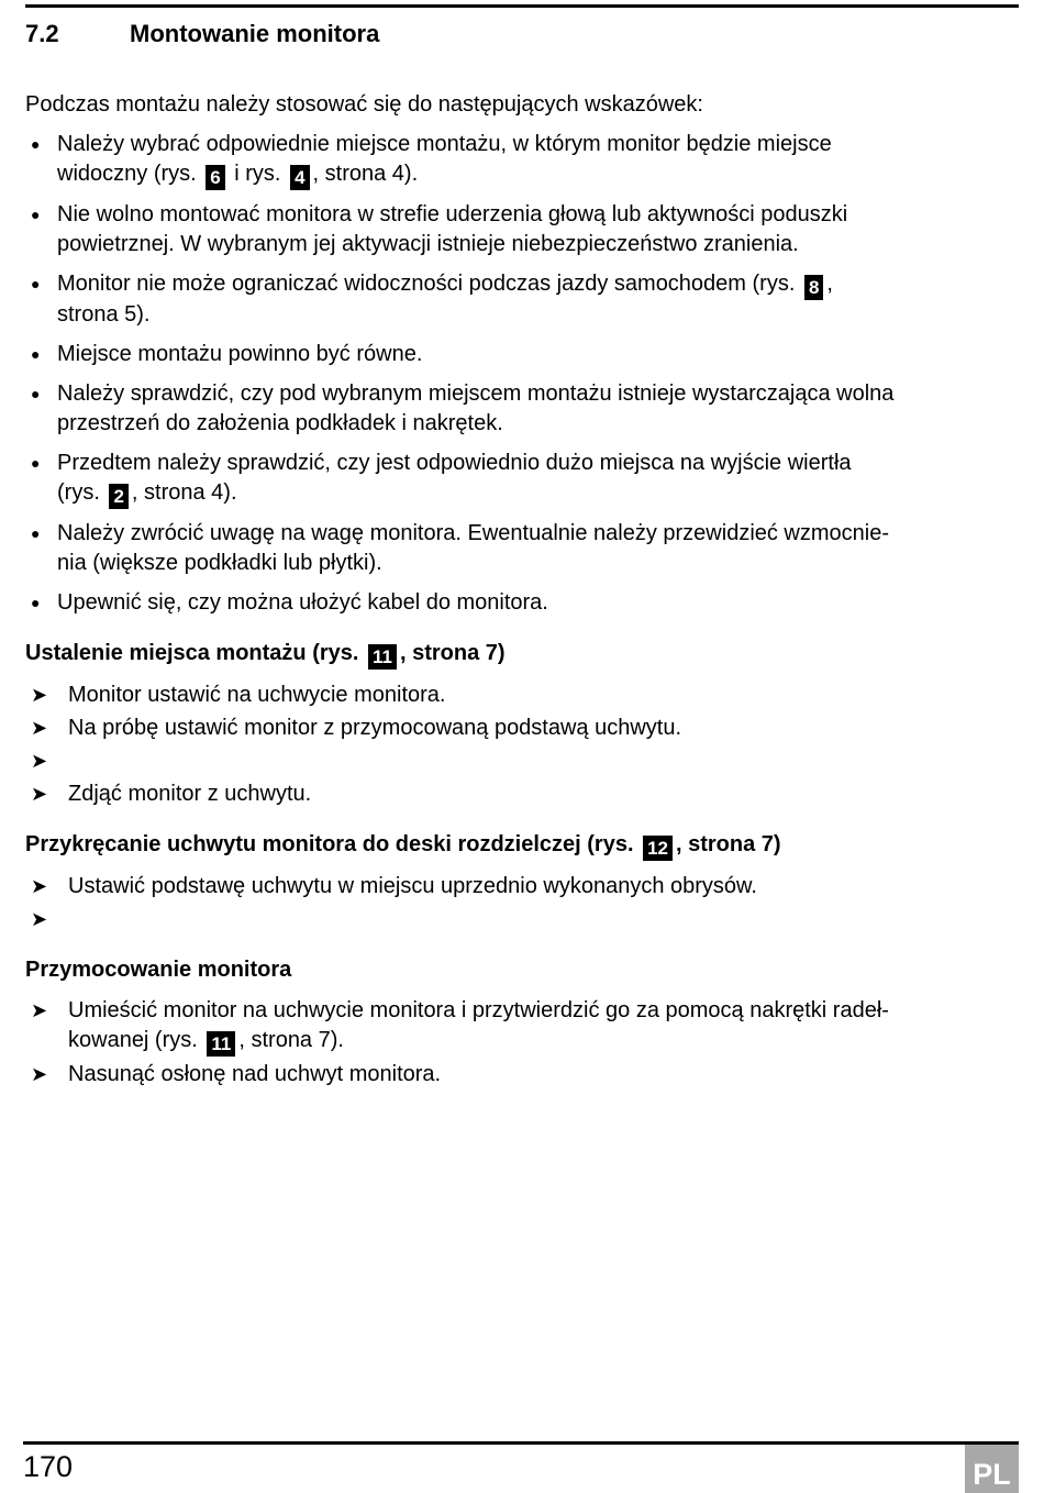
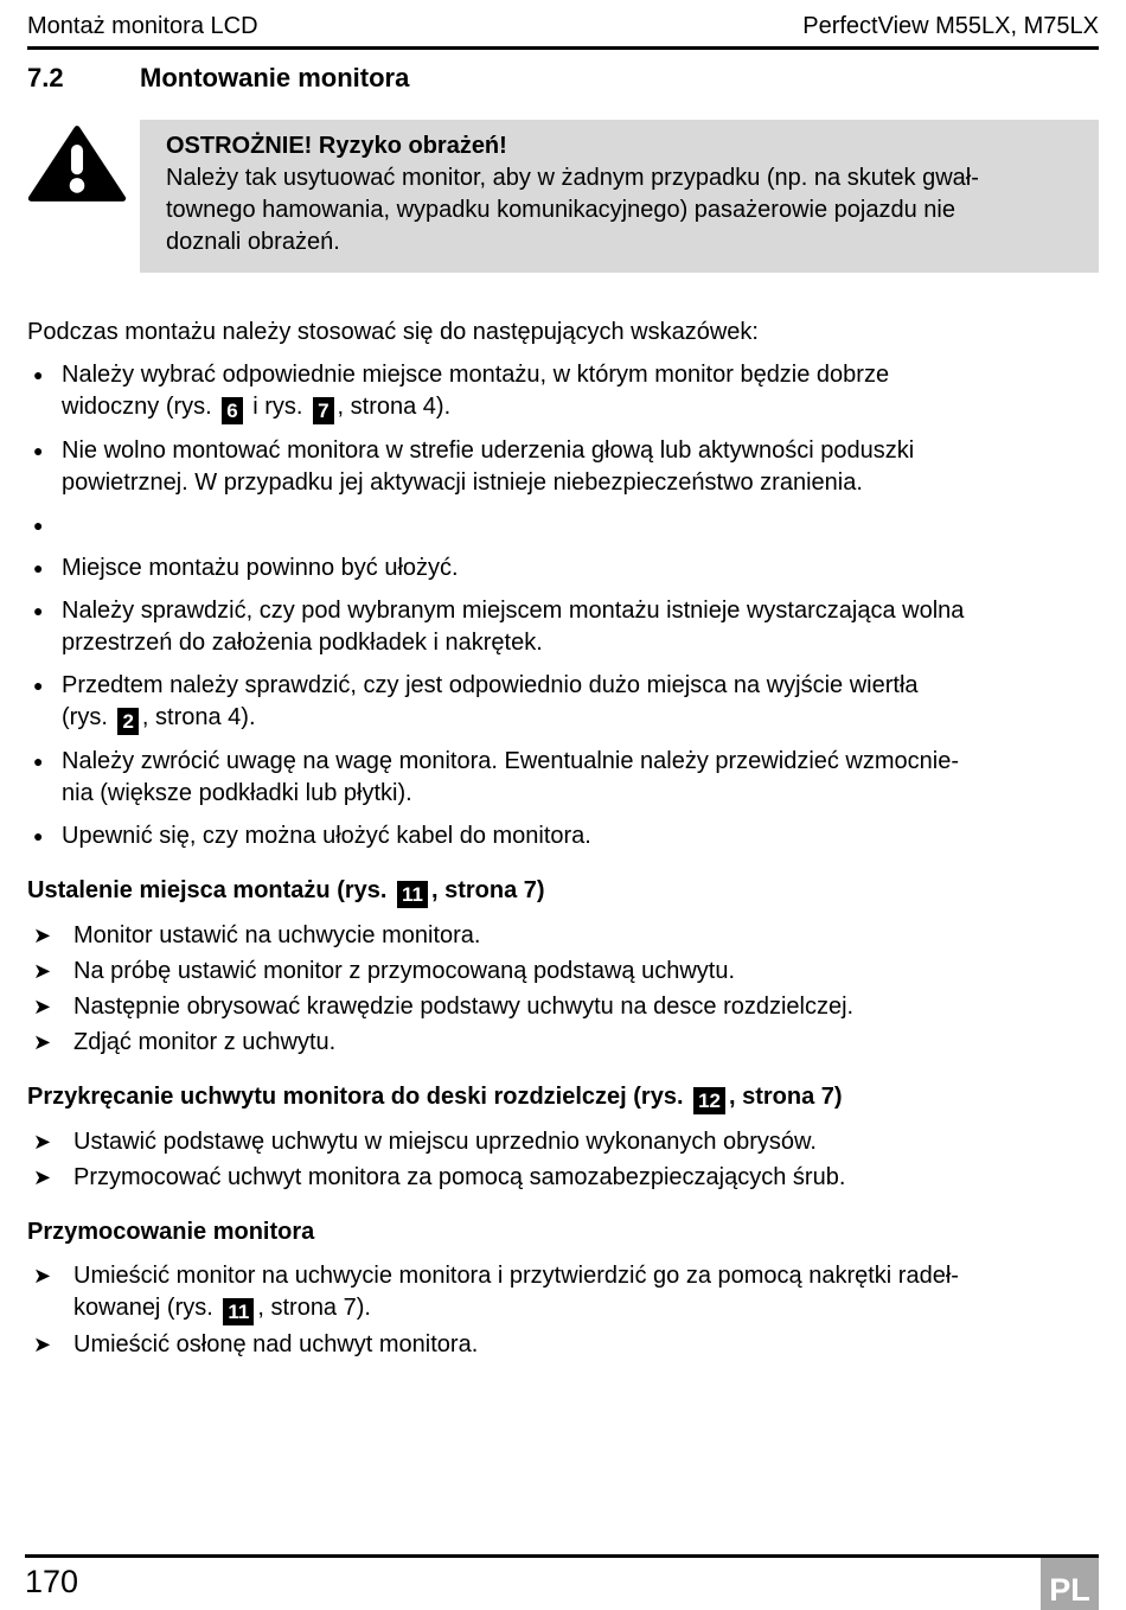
+ Montaż monitora LCD
+ PerfectView M55LX, M75LX
  7.2
  Montowanie monitora
+ OSTROŻNIE! Ryzyko obrażeń!
+ Należy tak usytuować monitor, aby w żadnym przypadku (np. na skutek gwał-
+ townego hamowania, wypadku komunikacyjnego) pasażerowie pojazdu nie
+ doznali obrażeń.
  Podczas montażu należy stosować się do następujących wskazówek:
  ●
- Należy wybrać odpowiednie miejsce montażu, w którym monitor będzie miejsce
+ Należy wybrać odpowiednie miejsce montażu, w którym monitor będzie dobrze
- widoczny (rys. 6 i rys. 4 , strona 4).
+ widoczny (rys. 6 i rys. 7 , strona 4).
  ●
  Nie wolno montować monitora w strefie uderzenia głową lub aktywności poduszki
- powietrznej. W wybranym jej aktywacji istnieje niebezpieczeństwo zranienia.
+ powietrznej. W przypadku jej aktywacji istnieje niebezpieczeństwo zranienia.
  ●
- Monitor nie może ograniczać widoczności podczas jazdy samochodem (rys. 8 ,
- strona 5).
  ●
- Miejsce montażu powinno być równe.
+ Miejsce montażu powinno być ułożyć.
  ●
  Należy sprawdzić, czy pod wybranym miejscem montażu istnieje wystarczająca wolna
  przestrzeń do założenia podkładek i nakrętek.
  ●
  Przedtem należy sprawdzić, czy jest odpowiednio dużo miejsca na wyjście wiertła
  (rys. 2 , strona 4).
  ●
  Należy zwrócić uwagę na wagę monitora. Ewentualnie należy przewidzieć wzmocnie-
  nia (większe podkładki lub płytki).
  ●
  Upewnić się, czy można ułożyć kabel do monitora.
  Ustalenie miejsca montażu (rys. 11 , strona 7)
  ➤
  Monitor ustawić na uchwycie monitora.
  ➤
  Na próbę ustawić monitor z przymocowaną podstawą uchwytu.
  ➤
+ Następnie obrysować krawędzie podstawy uchwytu na desce rozdzielczej.
  ➤
  Zdjąć monitor z uchwytu.
  Przykręcanie uchwytu monitora do deski rozdzielczej (rys. 12 , strona 7)
  ➤
  Ustawić podstawę uchwytu w miejscu uprzednio wykonanych obrysów.
  ➤
+ Przymocować uchwyt monitora za pomocą samozabezpieczających śrub.
  Przymocowanie monitora
  ➤
  Umieścić monitor na uchwycie monitora i przytwierdzić go za pomocą nakrętki radeł-
  kowanej (rys. 11 , strona 7).
  ➤
- Nasunąć osłonę nad uchwyt monitora.
+ Umieścić osłonę nad uchwyt monitora.
  170
  PL
